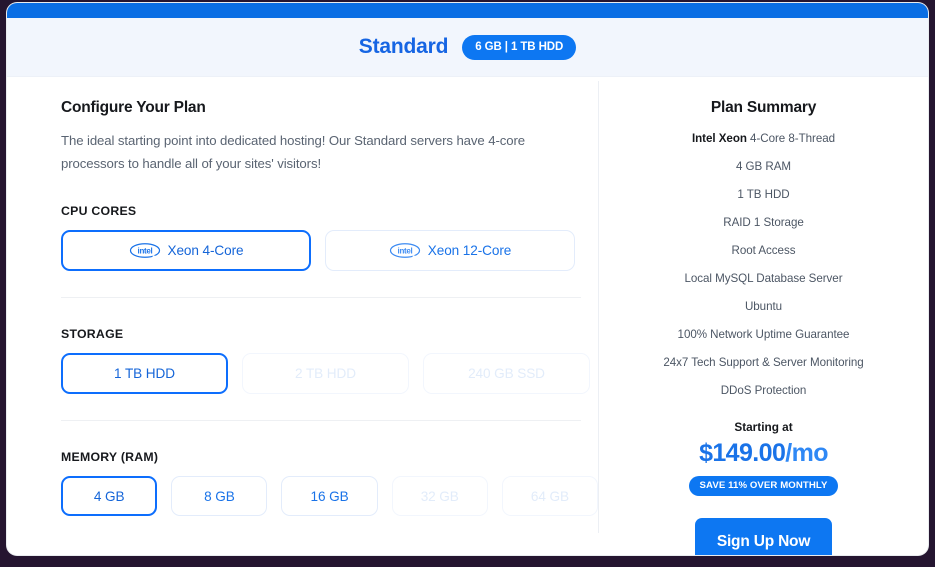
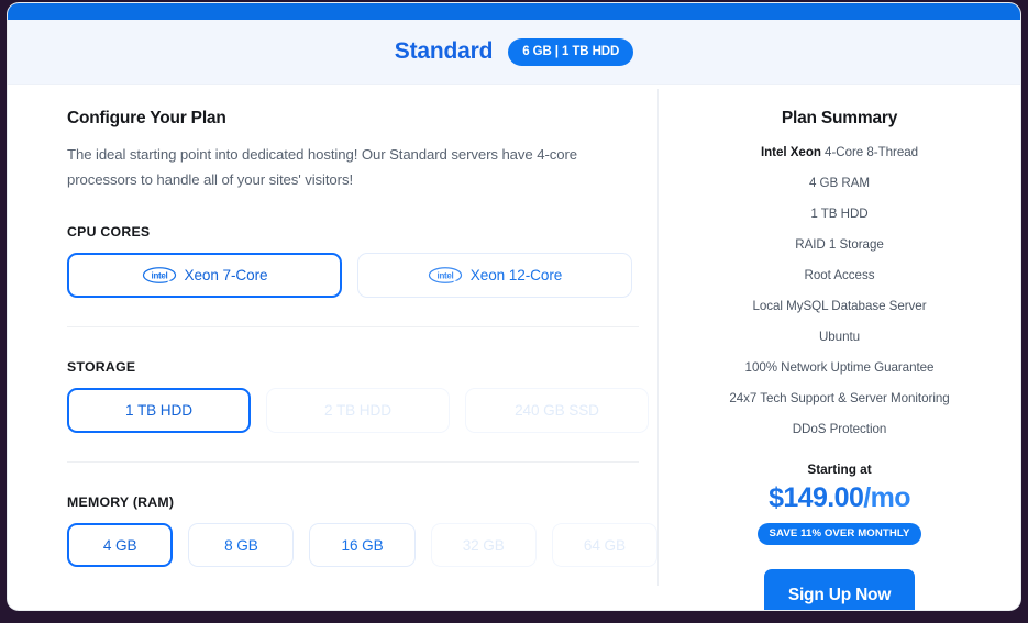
  Standard
  6 GB | 1 TB HDD
  Configure Your Plan
  The ideal starting point into dedicated hosting! Our Standard servers have 4-core processors to handle all of your sites' visitors!
  CPU CORES
  intel
- Xeon 4-Core
+ Xeon 7-Core
  intel
  Xeon 12-Core
  STORAGE
  1 TB HDD
  2 TB HDD
  240 GB SSD
  MEMORY (RAM)
  4 GB
  8 GB
  16 GB
  32 GB
  64 GB
  Plan Summary
  Intel Xeon 4-Core 8-Thread
  4 GB RAM
  1 TB HDD
  RAID 1 Storage
  Root Access
  Local MySQL Database Server
  Ubuntu
  100% Network Uptime Guarantee
  24x7 Tech Support & Server Monitoring
  DDoS Protection
  Starting at
  $149.00/mo
  SAVE 11% OVER MONTHLY
  Sign Up Now
